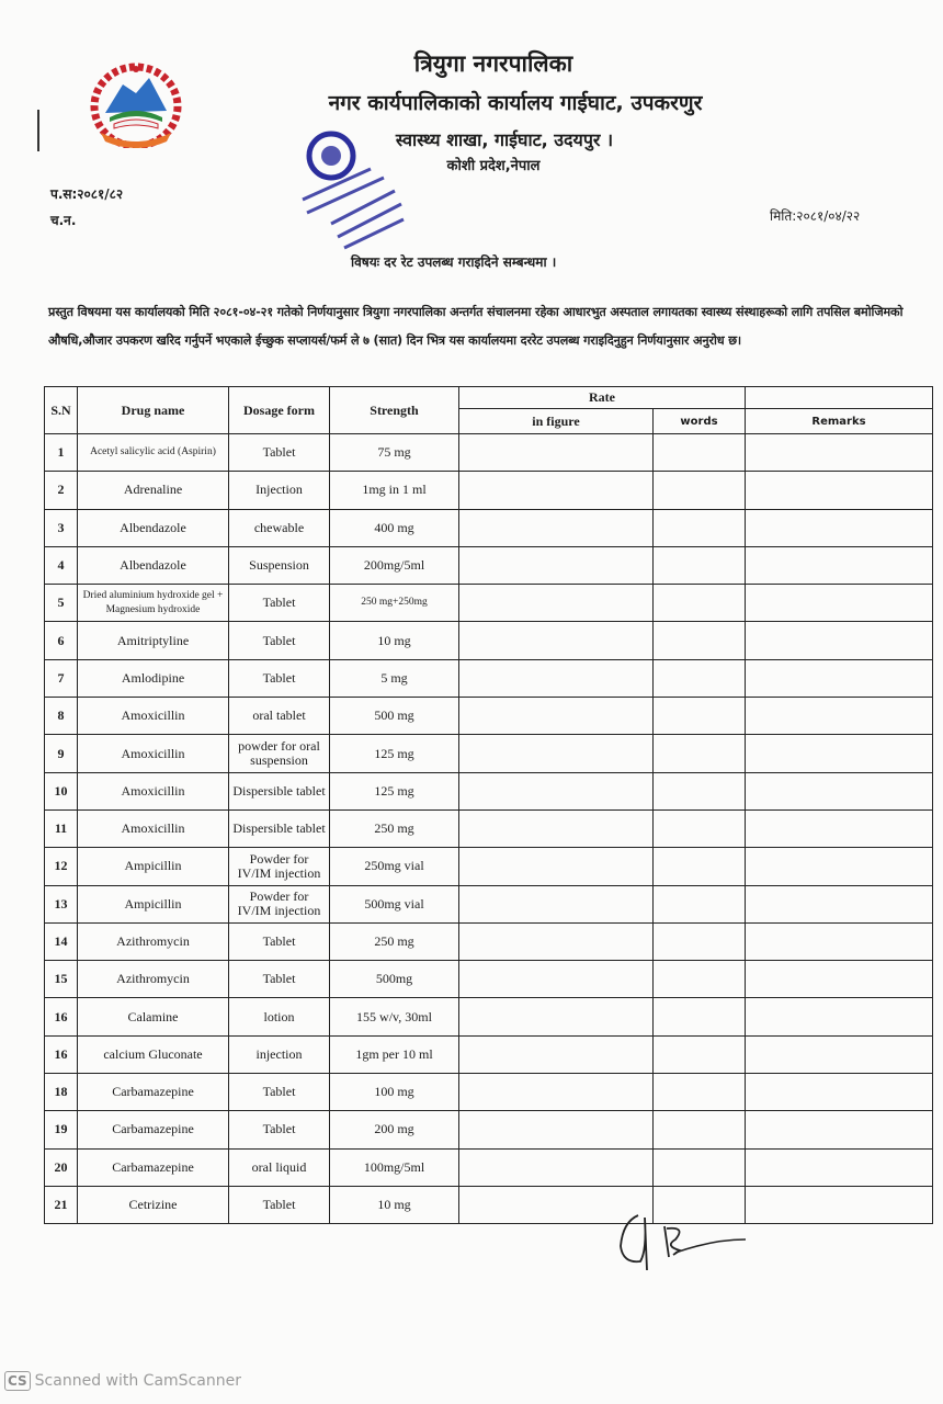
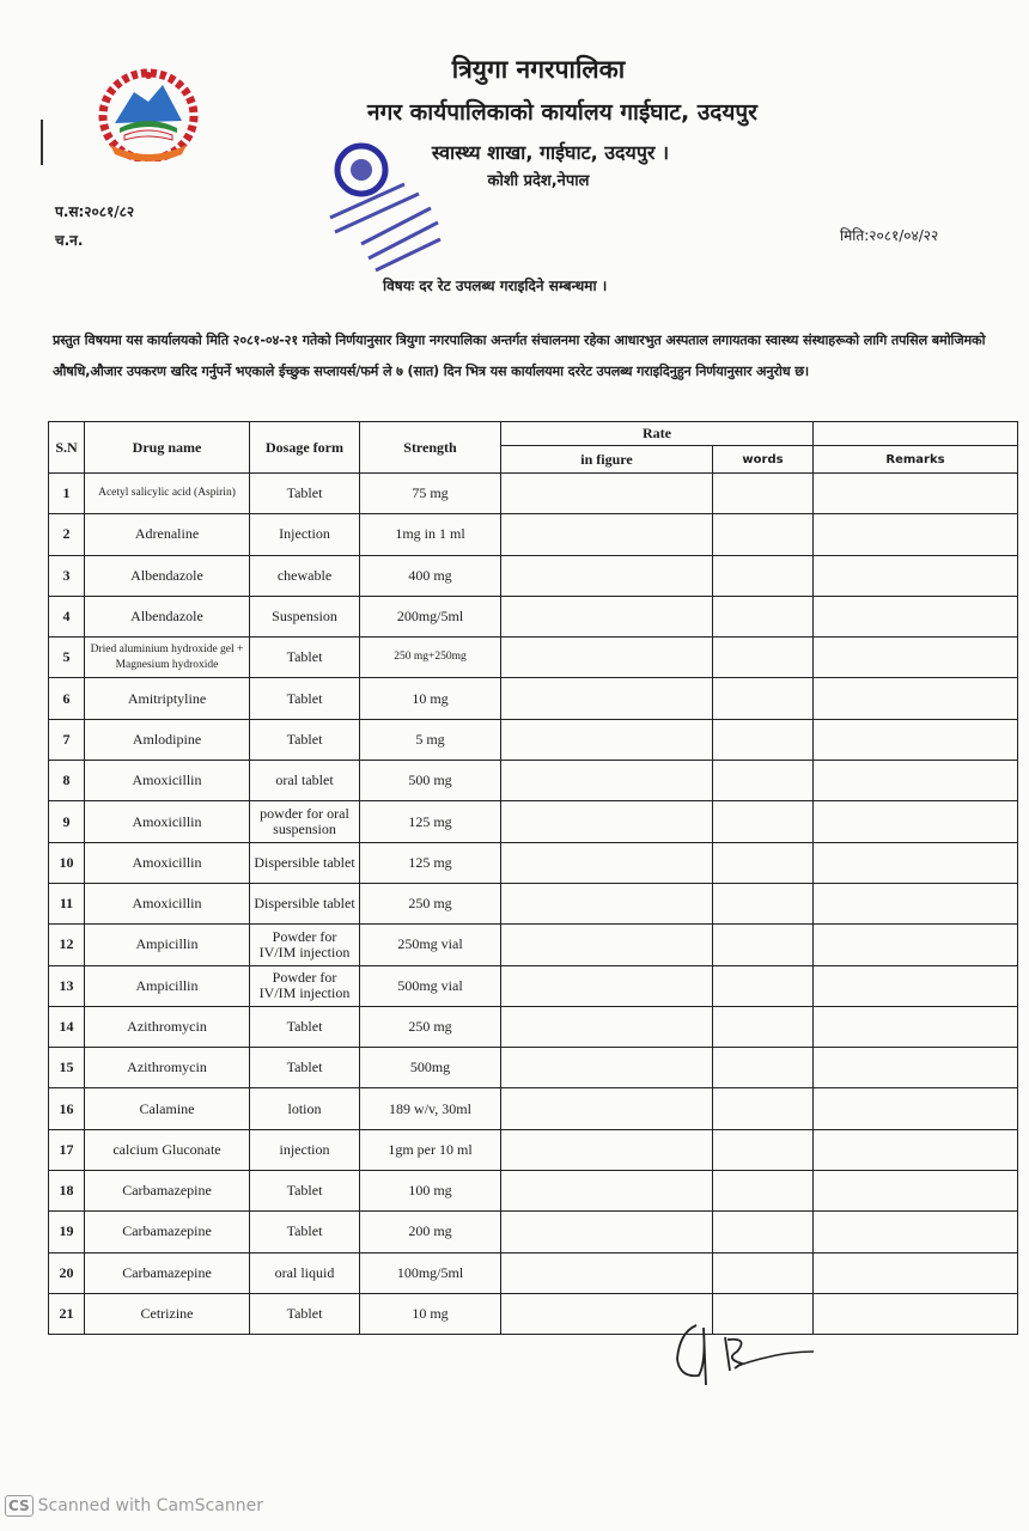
  त्रियुगा नगरपालिका
- नगर कार्यपालिकाको कार्यालय गाईघाट, उपकरणुर
+ नगर कार्यपालिकाको कार्यालय गाईघाट, उदयपुर
  स्वास्थ्य शाखा, गाईघाट, उदयपुर ।
  कोशी प्रदेश,नेपाल
  प.स:२०८१/८२
  च.न.
  मिति:२०८१/०४/२२
  विषयः दर रेट उपलब्ध गराइदिने सम्बन्धमा ।
  प्रस्तुत विषयमा यस कार्यालयको मिति २०८१-०४-२१ गतेको निर्णयानुसार त्रियुगा नगरपालिका अन्तर्गत संचालनमा रहेका आधारभुत अस्पताल लगायतका स्वास्थ्य संस्थाहरूको लागि तपसिल बमोजिमको औषधि,औजार उपकरण खरिद गर्नुपर्ने भएकाले ईच्छुक सप्लायर्स/फर्म ले ७ (सात) दिन भित्र यस कार्यालयमा दररेट उपलब्ध गराइदिनुहुन निर्णयानुसार अनुरोध छ।
  S.N	Drug name	Dosage form	Strength	Rate
  in figure	words	Remarks
  1	Acetyl salicylic acid (Aspirin)	Tablet	75 mg
  2	Adrenaline	Injection	1mg in 1 ml
  3	Albendazole	chewable	400 mg
  4	Albendazole	Suspension	200mg/5ml
  5	Dried aluminium hydroxide gel + Magnesium hydroxide	Tablet	250 mg+250mg
  6	Amitriptyline	Tablet	10 mg
  7	Amlodipine	Tablet	5 mg
  8	Amoxicillin	oral tablet	500 mg
  9	Amoxicillin	powder for oral suspension	125 mg
  10	Amoxicillin	Dispersible tablet	125 mg
  11	Amoxicillin	Dispersible tablet	250 mg
  12	Ampicillin	Powder for IV/IM injection	250mg vial
  13	Ampicillin	Powder for IV/IM injection	500mg vial
  14	Azithromycin	Tablet	250 mg
  15	Azithromycin	Tablet	500mg
- 16	Calamine	lotion	155 w/v, 30ml
+ 16	Calamine	lotion	189 w/v, 30ml
- 16	calcium Gluconate	injection	1gm per 10 ml
+ 17	calcium Gluconate	injection	1gm per 10 ml
  18	Carbamazepine	Tablet	100 mg
  19	Carbamazepine	Tablet	200 mg
  20	Carbamazepine	oral liquid	100mg/5ml
  21	Cetrizine	Tablet	10 mg
  CS
  Scanned with CamScanner
